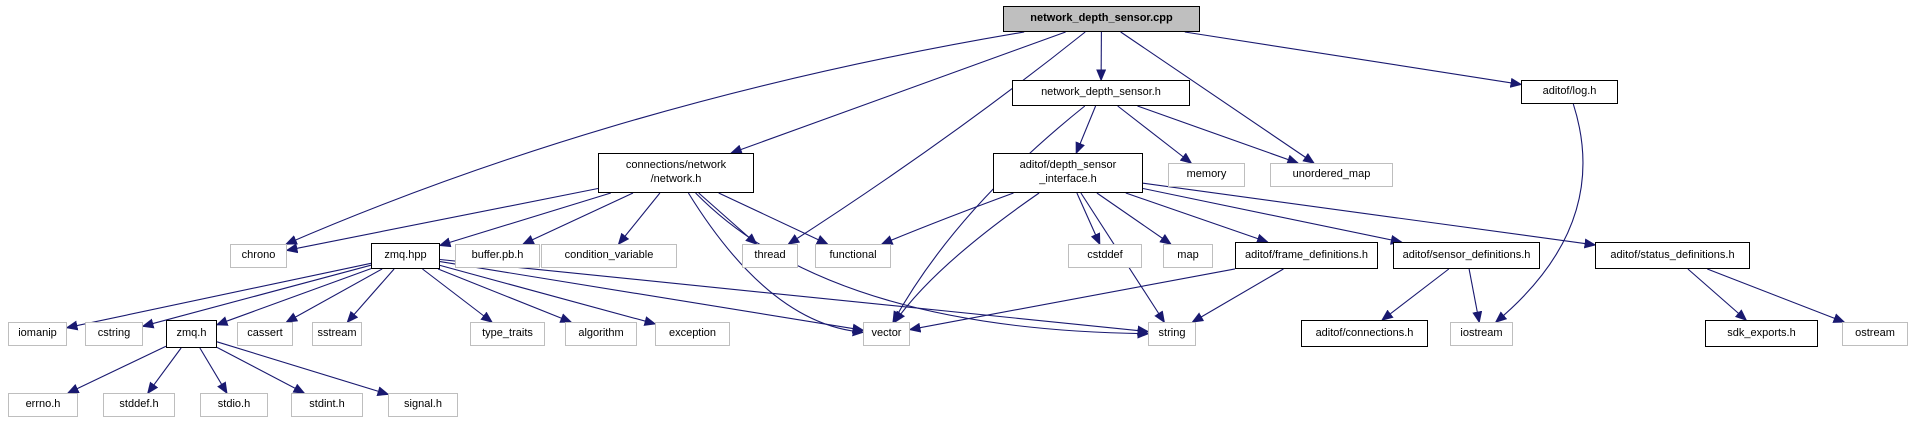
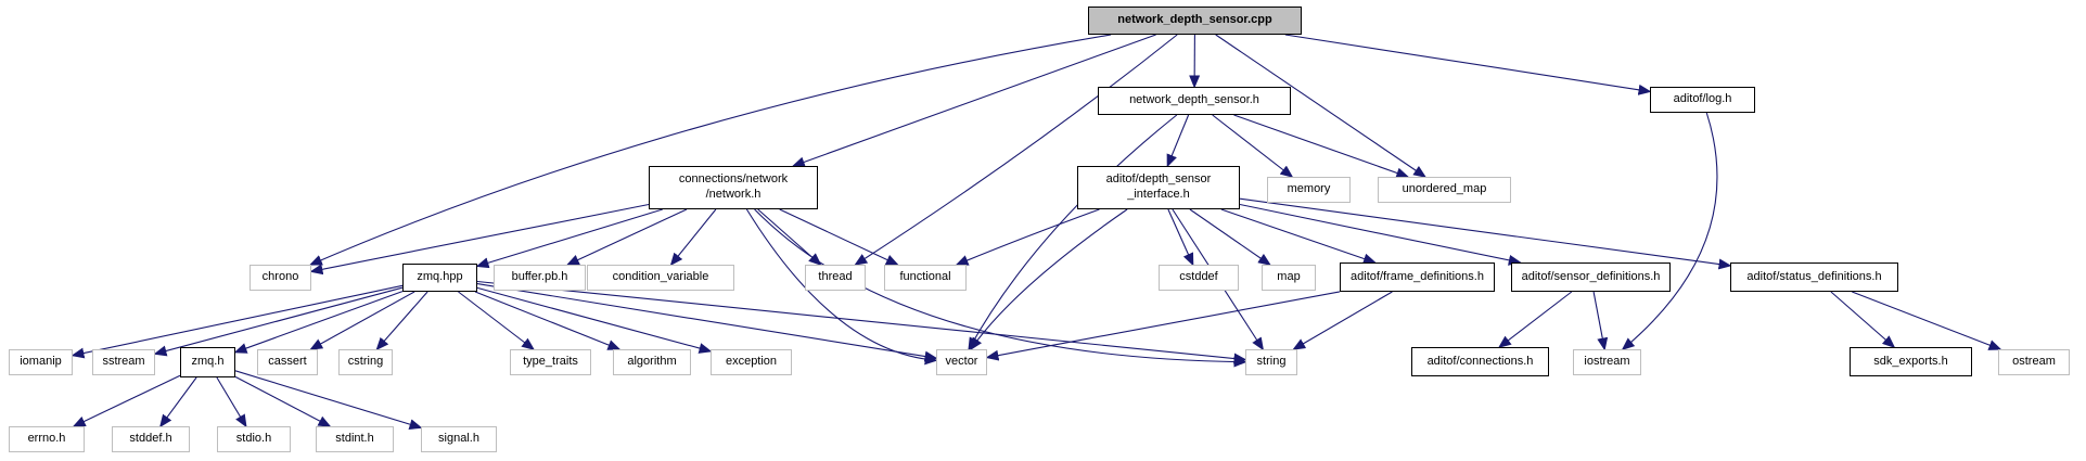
  network_depth_sensor.cpp
  network_depth_sensor.h
  aditof/log.h
  connections/network
  /network.h
  aditof/depth_sensor
  _interface.h
  memory
  unordered_map
  chrono
  zmq.hpp
  buffer.pb.h
  condition_variable
  thread
  functional
  cstddef
  map
  aditof/frame_definitions.h
  aditof/sensor_definitions.h
  aditof/status_definitions.h
  iomanip
- cstring
+ sstream
  zmq.h
  cassert
- sstream
+ cstring
  type_traits
  algorithm
  exception
  vector
  string
  aditof/connections.h
  iostream
  sdk_exports.h
  ostream
  errno.h
  stddef.h
  stdio.h
  stdint.h
  signal.h
